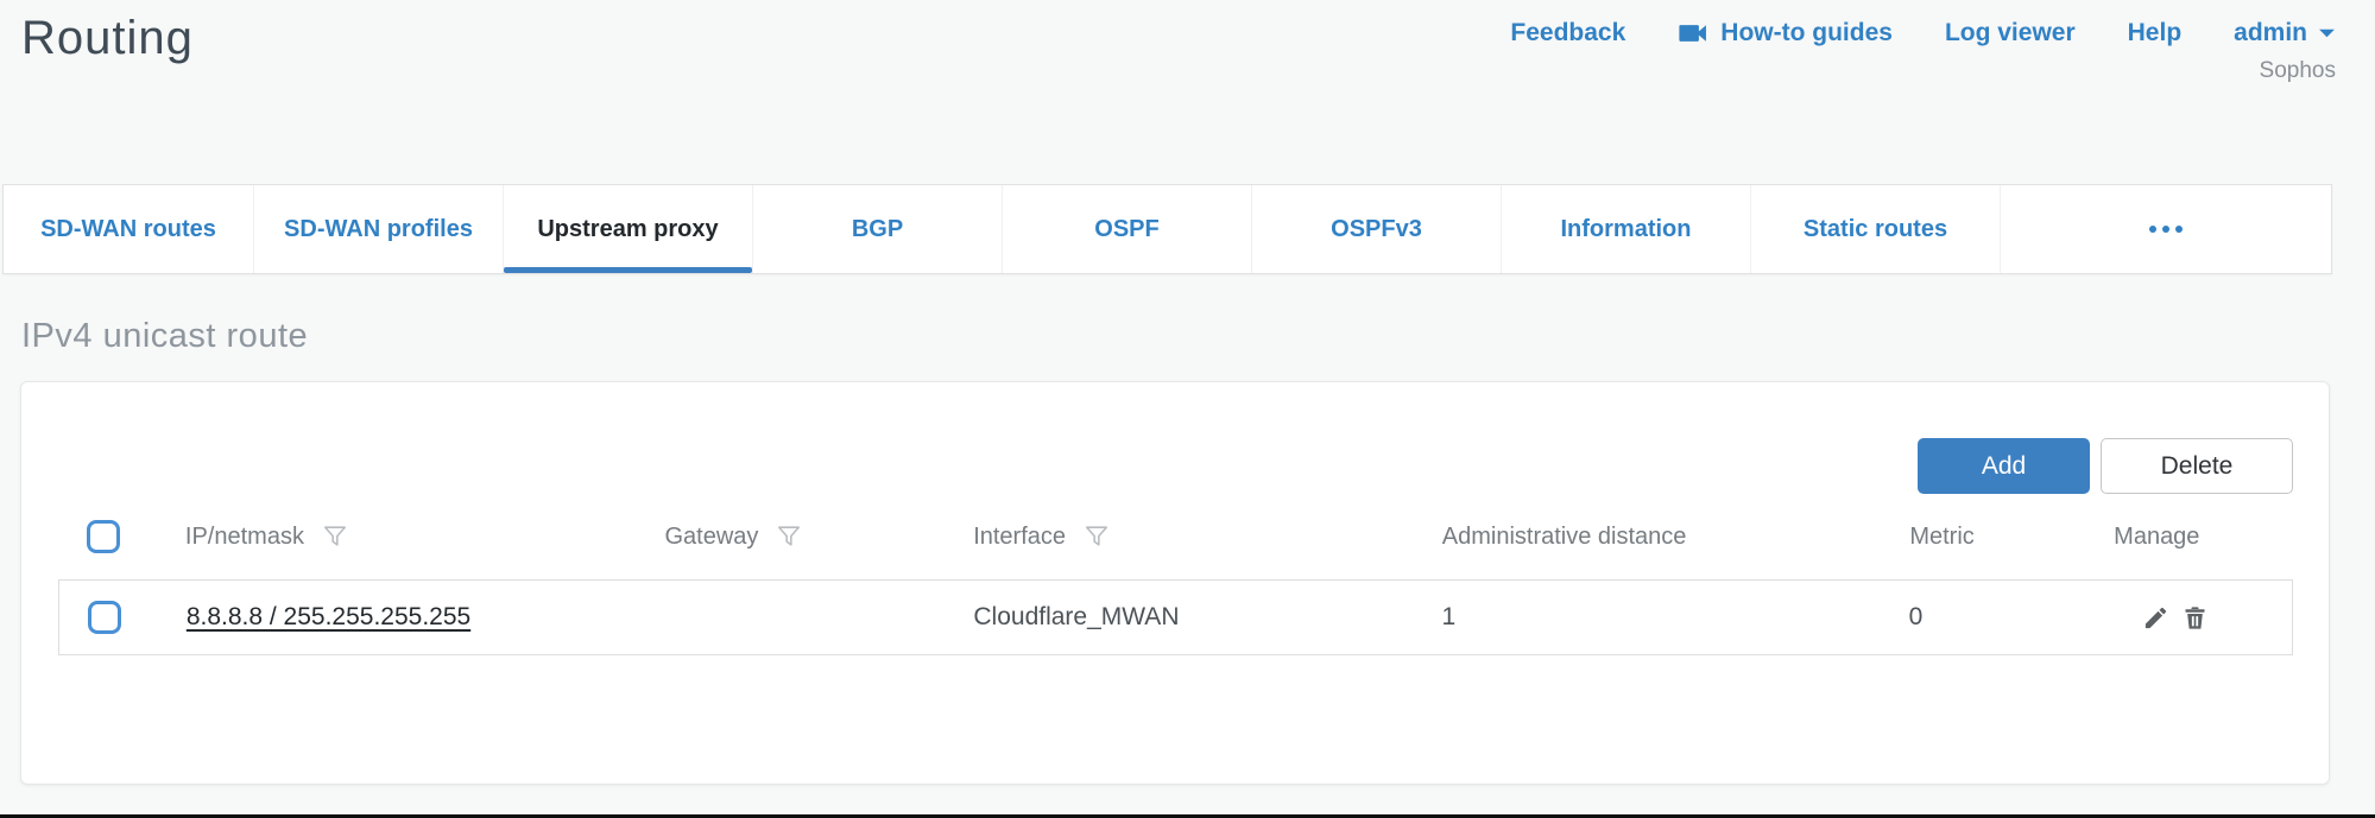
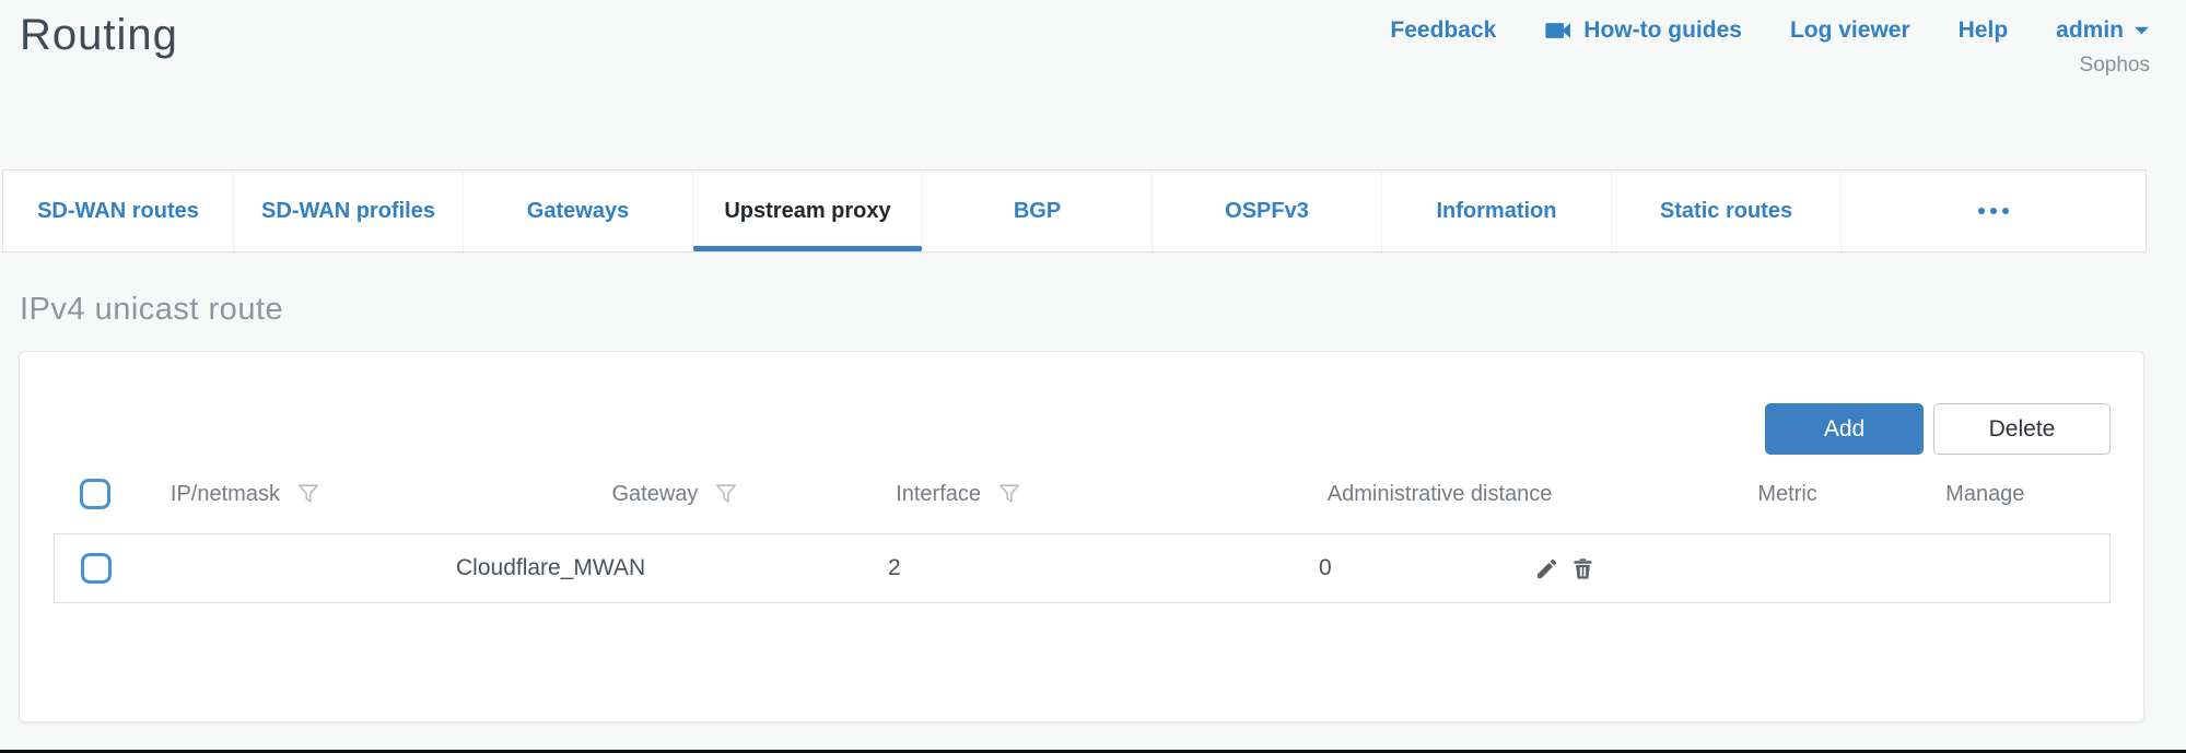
  Routing
  Feedback
  How-to guides
  Log viewer
  Help
  admin
  Sophos
  SD-WAN routes
  SD-WAN profiles
+ Gateways
  Upstream proxy
  BGP
- OSPF
  OSPFv3
  Information
  Static routes
  IPv4 unicast route
  Add
  Delete
  IP/netmask
  Gateway
  Interface
  Administrative distance
  Metric
  Manage
- 8.8.8.8 / 255.255.255.255
  Cloudflare_MWAN
- 1
+ 2
  0
